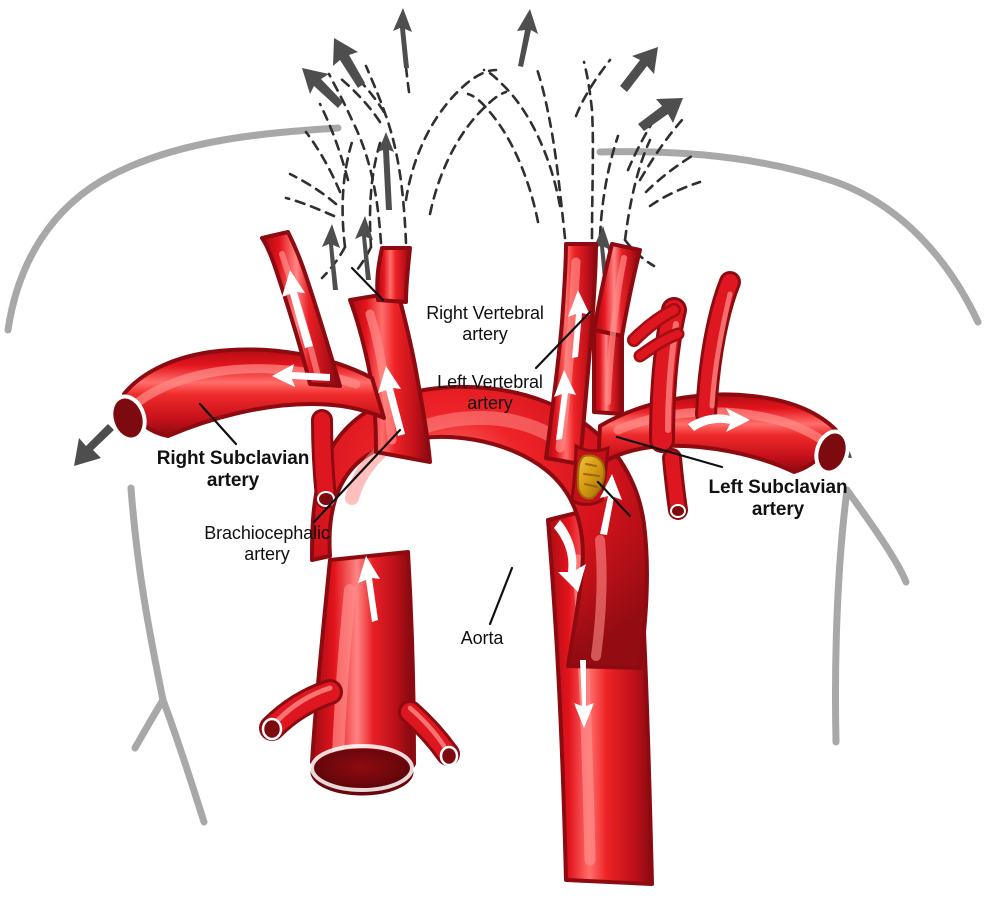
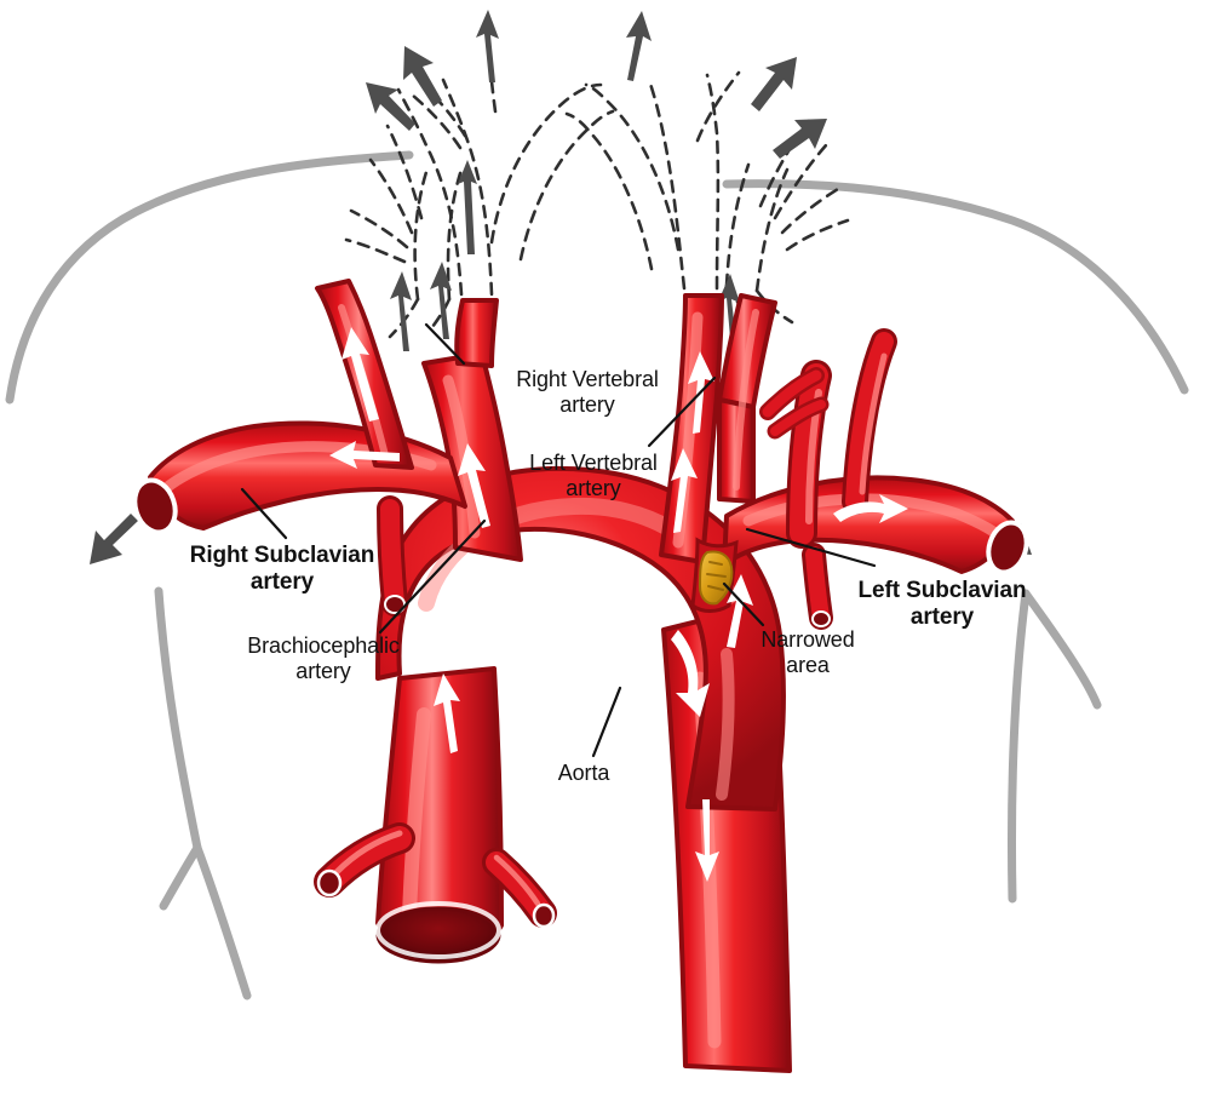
  Right Vertebral
  artery
  Left Vertebral
  artery
  Right Subclavian
  artery
  Brachiocephalic
  artery
  Left Subclavian
  artery
+ Narrowed
+ area
  Aorta
